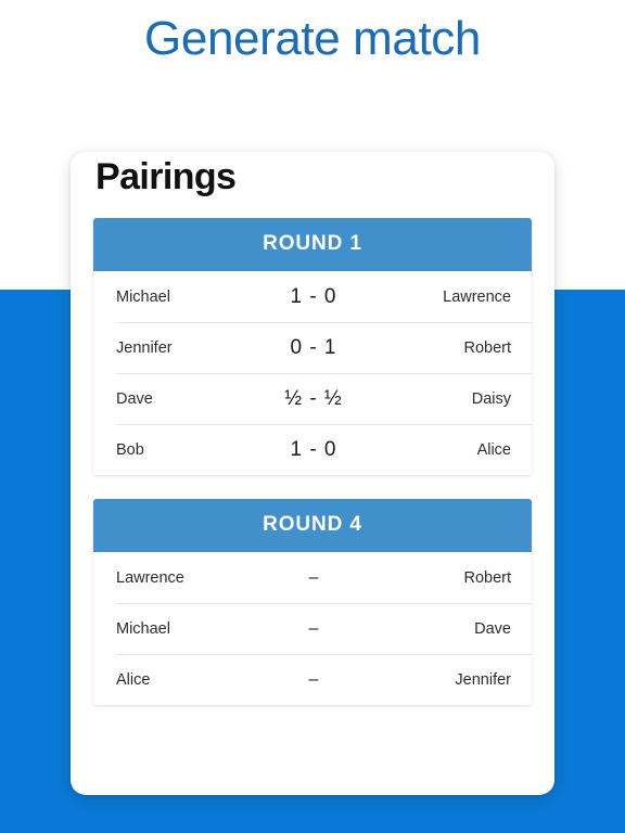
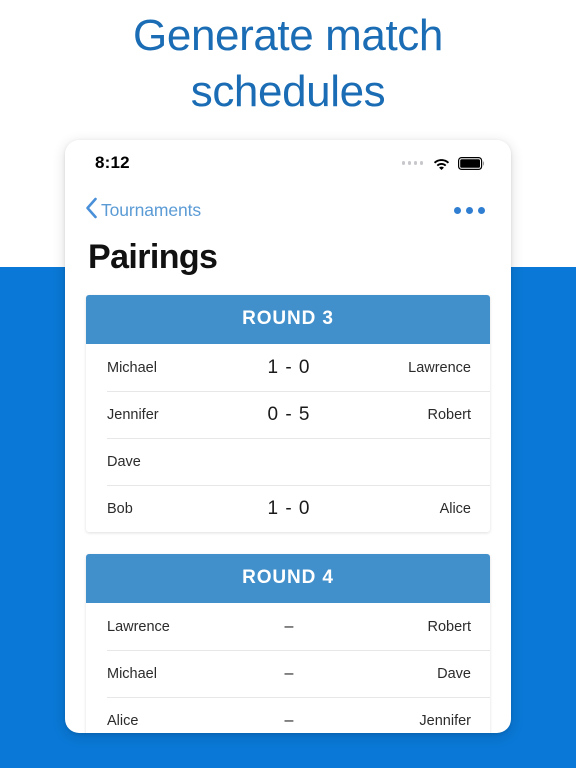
  Generate match
+ schedules
+ 8:12
+ Tournaments
  Pairings
- ROUND 1
+ ROUND 3
  Michael
  1 - 0
  Lawrence
  Jennifer
- 0 - 1
+ 0 - 5
  Robert
  Dave
- ½ - ½
- Daisy
  Bob
  1 - 0
  Alice
  ROUND 4
  Lawrence
  –
  Robert
  Michael
  –
  Dave
  Alice
  –
  Jennifer
